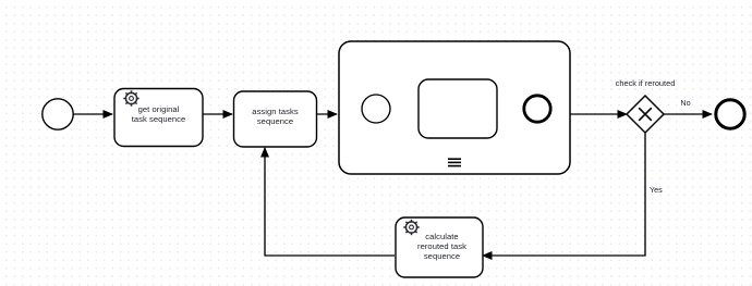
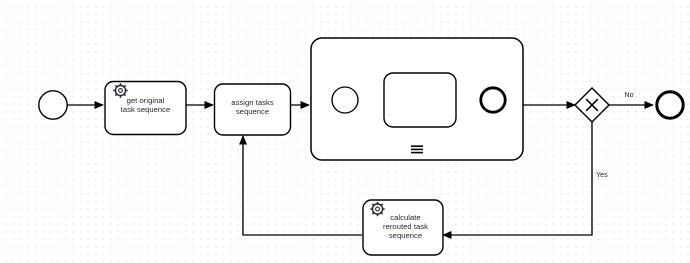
  get original
  task sequence
  assign tasks
  sequence
  calculate
  rerouted task
  sequence
- check if rerouted
  No
  Yes
